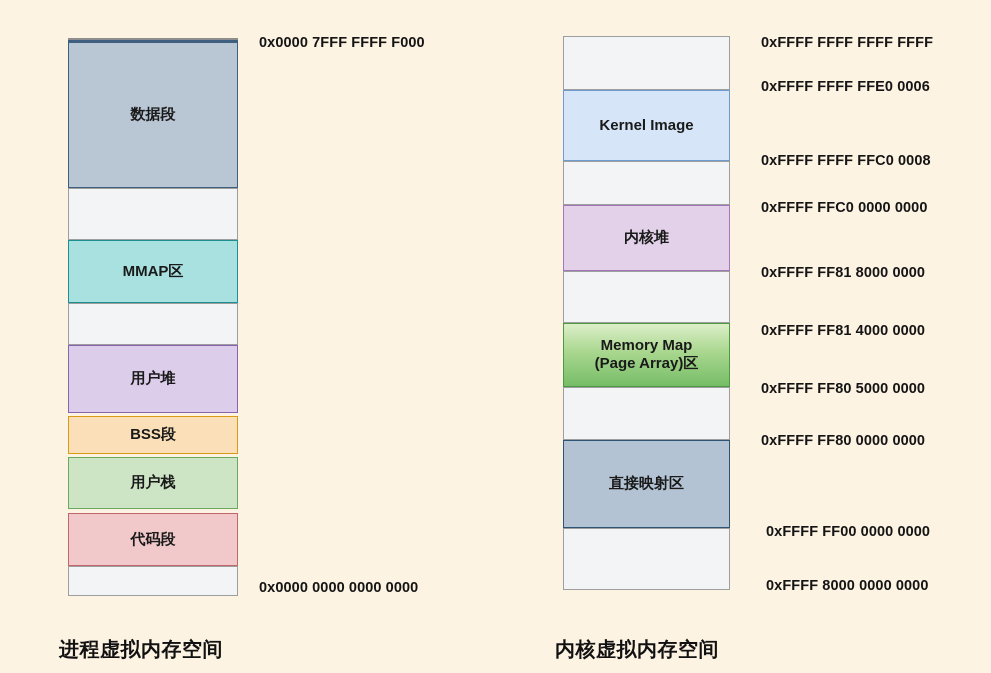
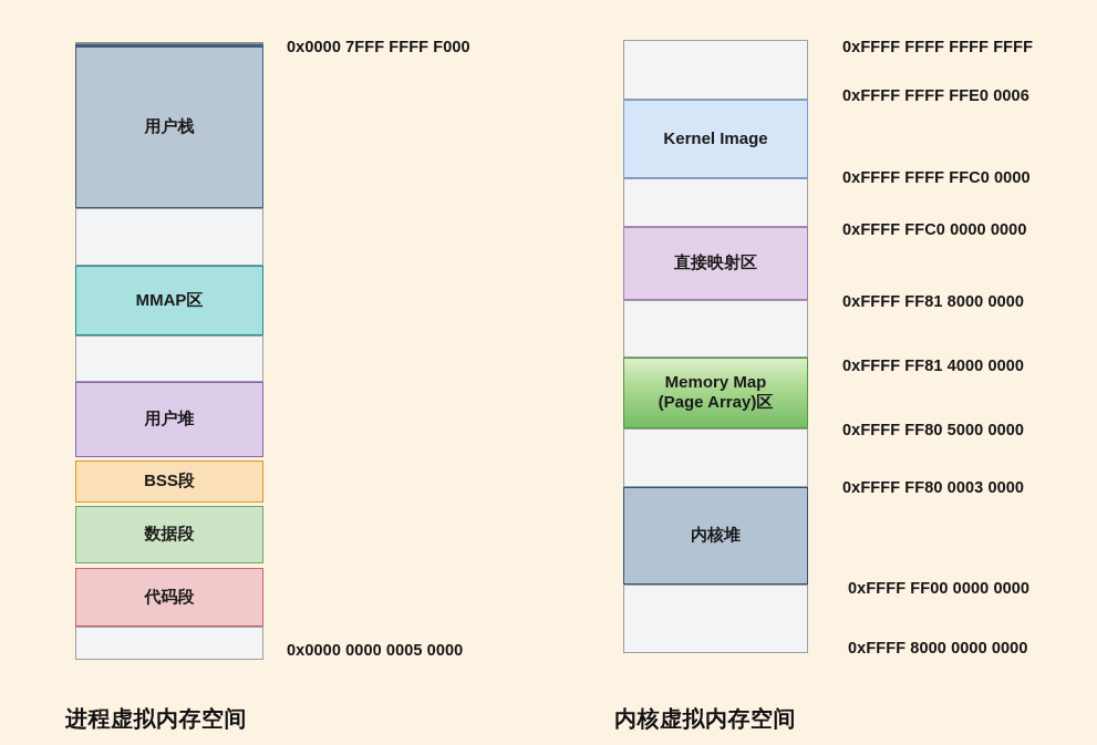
- 数据段
+ 用户栈
  MMAP区
  用户堆
  BSS段
- 用户栈
+ 数据段
  代码段
  0x0000 7FFF FFFF F000
- 0x0000 0000 0000 0000
+ 0x0000 0000 0005 0000
  进程虚拟内存空间
  Kernel Image
- 内核堆
+ 直接映射区
  Memory Map
  (Page Array)区
- 直接映射区
+ 内核堆
  0xFFFF FFFF FFFF FFFF
  0xFFFF FFFF FFE0 0006
- 0xFFFF FFFF FFC0 0008
+ 0xFFFF FFFF FFC0 0000
  0xFFFF FFC0 0000 0000
  0xFFFF FF81 8000 0000
  0xFFFF FF81 4000 0000
  0xFFFF FF80 5000 0000
- 0xFFFF FF80 0000 0000
+ 0xFFFF FF80 0003 0000
  0xFFFF FF00 0000 0000
  0xFFFF 8000 0000 0000
  内核虚拟内存空间
